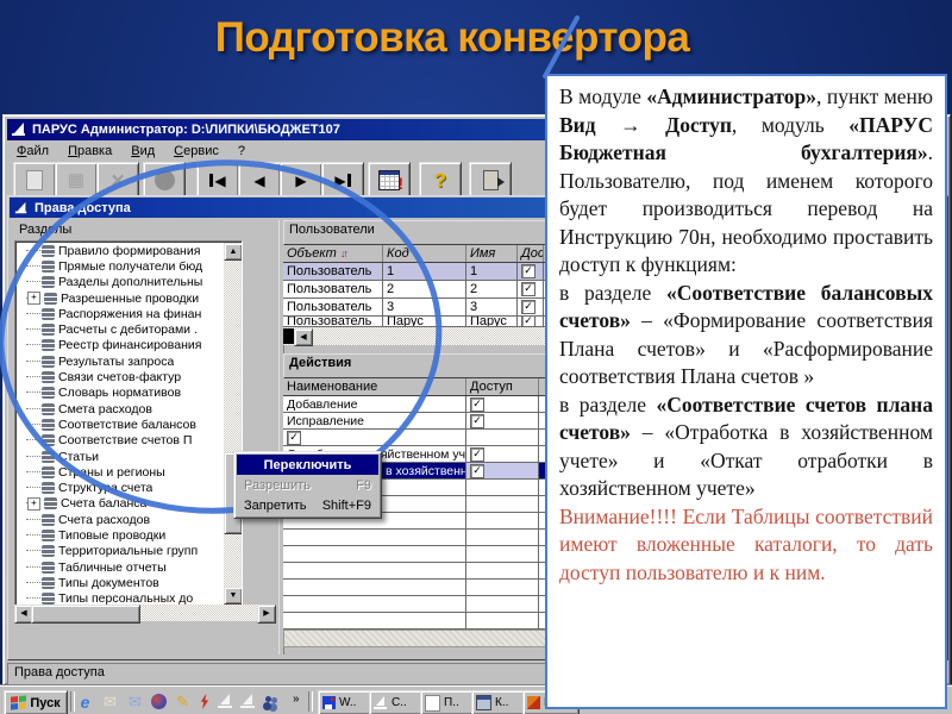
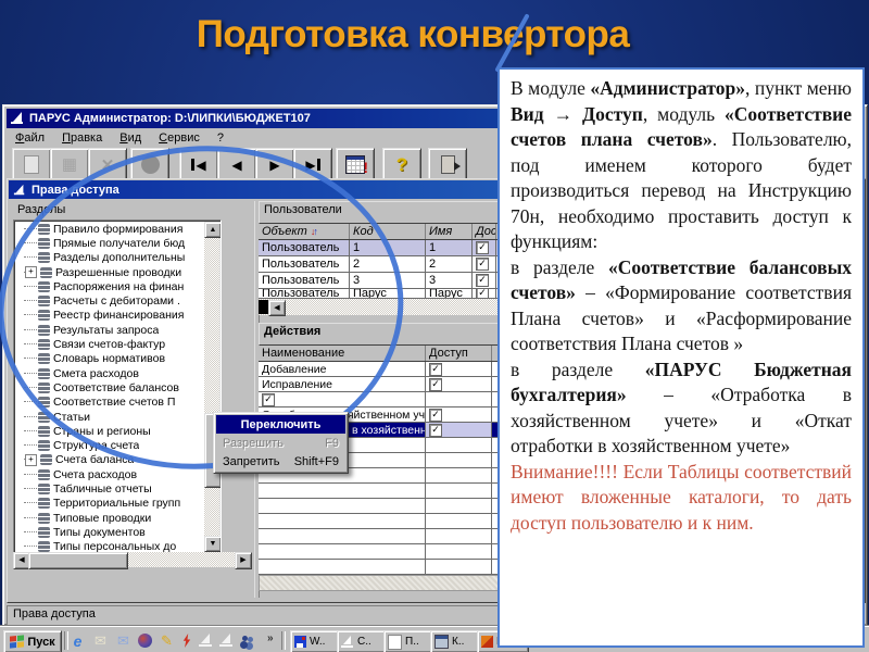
  Подготовка конвертора
  ПАРУС Администратор: D:\ЛИПКИ\БЮДЖЕТ107
  Файл
  Правка
  Вид
  Сервис
  ?
  ▦
  ✕
  ◀
  ◀
  ▶
  ▶
  !
  ?
  Праваоступа
  Раздлы
  Правило формирования
  Прямые получатели бюд
  Разделы дополнительны
  +
  Разрешенные проводки
  Распоряжения на финан
  Расчеты с дебиторами .
  Реестр финансирования
  Результаты запроса
  Связи счетов-фактур
  Словарь нормативов
  Смета расходов
  Соответствие балансов
  Соответствие счетов П
  Статьи
  Станы и регионы
  Структа счета
  +
  Счета баланс
  Счета расходов
- Типовые проводки
+ Табличные отчеты
  Территориальные групп
- Табличные отчеты
+ Типовые проводки
  Типы документов
  Типы персональных до
  Пользователи
  Объект ↓↑
  Код
  Имя
  Пользователь
  1
  1
  ✓
  Пользователь
  2
  2
  ✓
  Пользователь
  3
  3
  ✓
  Пользователь
  Парус
  Парус
  ✓
  Действия
  Наименование
  Доступ
  Добавление
  ✓
  Исправление
  ✓
  ✓
  ✓
  ✓
  Переключить
  Разрешить
  F9
  Запретить
  Shift+F9
  Права доступа
  Пуск
  e
  ✉
  ✉
  ✎
  »
  W..
  C..
  П..
  К..
- В модуле «Администратор», пункт меню Вид → Доступ, модуль «ПАРУС Бюджетная бухгалтерия». Пользователю, под именем которого будет производиться перевод на Инструкцию 70н, необходимо проставить доступ к функциям:
+ В модуле «Администратор», пункт меню Вид → Доступ, модуль «Соответствие счетов плана счетов». Пользователю, под именем которого будет производиться перевод на Инструкцию 70н, необходимо проставить доступ к функциям:
  в разделе «Соответствие балансовых счетов» – «Формирование соответствия Плана счетов» и «Расформирование соответствия Плана счетов »
- в разделе «Соответствие счетов плана счетов» – «Отработка в хозяйственном учете» и «Откат отработки в хозяйственном учете»
+ в разделе «ПАРУС Бюджетная бухгалтерия» – «Отработка в хозяйственном учете» и «Откат отработки в хозяйственном учете»
  Внимание!!!! Если Таблицы соответствий имеют вложенные каталоги, то дать доступ пользователю и к ним.
